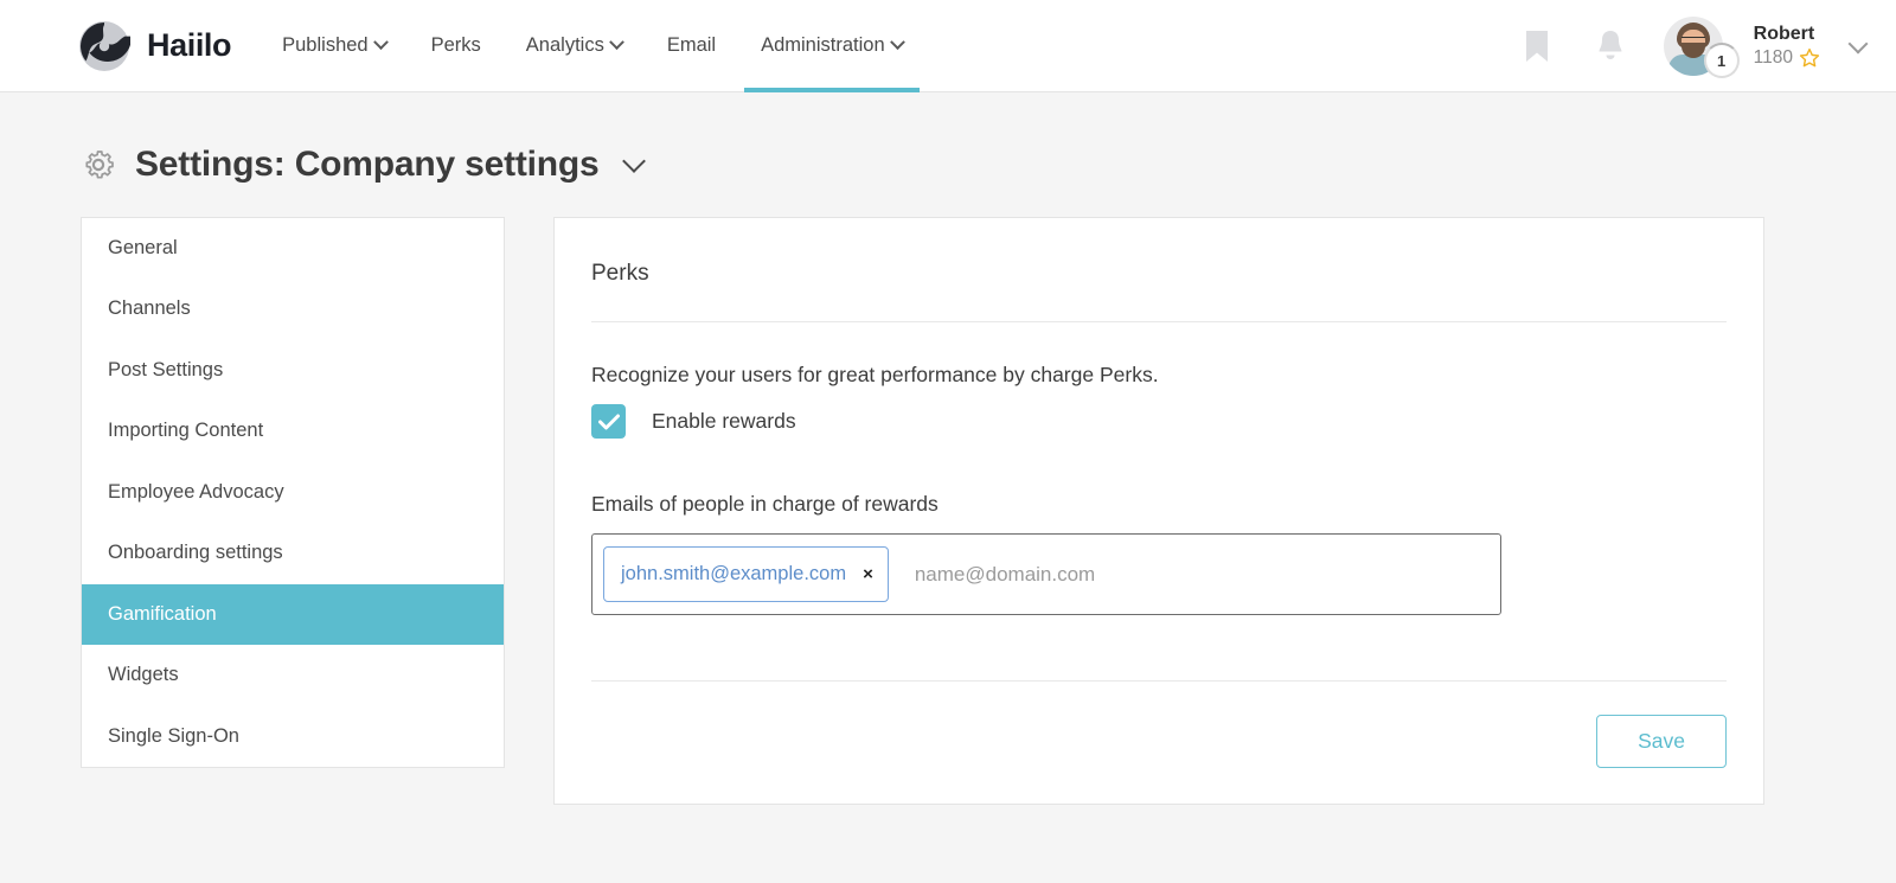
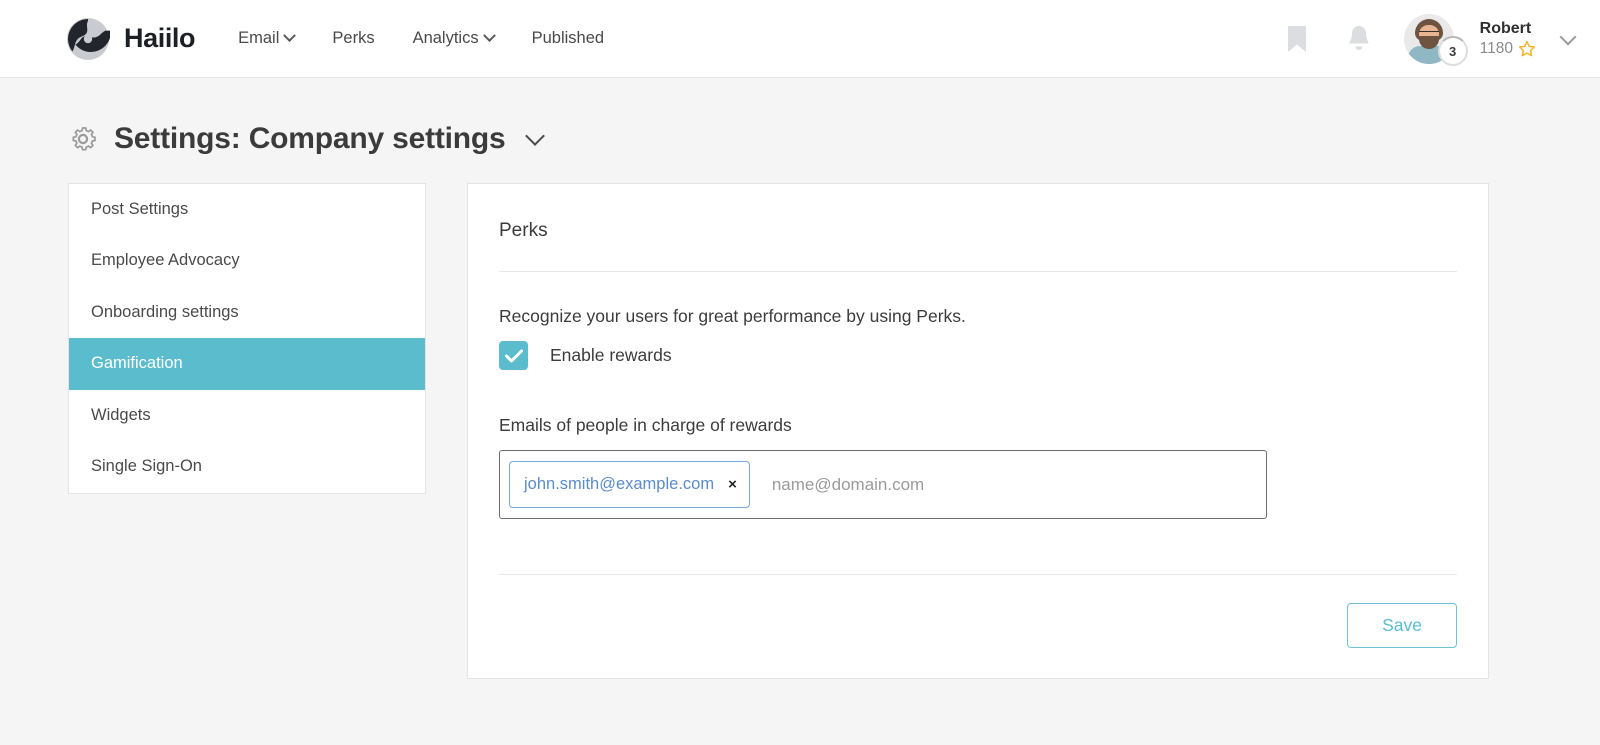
  Haiilo
- Published
+ Email
  Perks
  Analytics
- Email
+ Published
- Administration
- 1
+ 3
  Robert
  1180
  Settings: Company settings
- General
- Channels
  Post Settings
- Importing Content
  Employee Advocacy
  Onboarding settings
  Gamification
  Widgets
  Single Sign-On
  Perks
- Recognize your users for great performance by charge Perks.
+ Recognize your users for great performance by using Perks.
  Enable rewards
  Emails of people in charge of rewards
  john.smith@example.com
  ×
  name@domain.com
  Save
